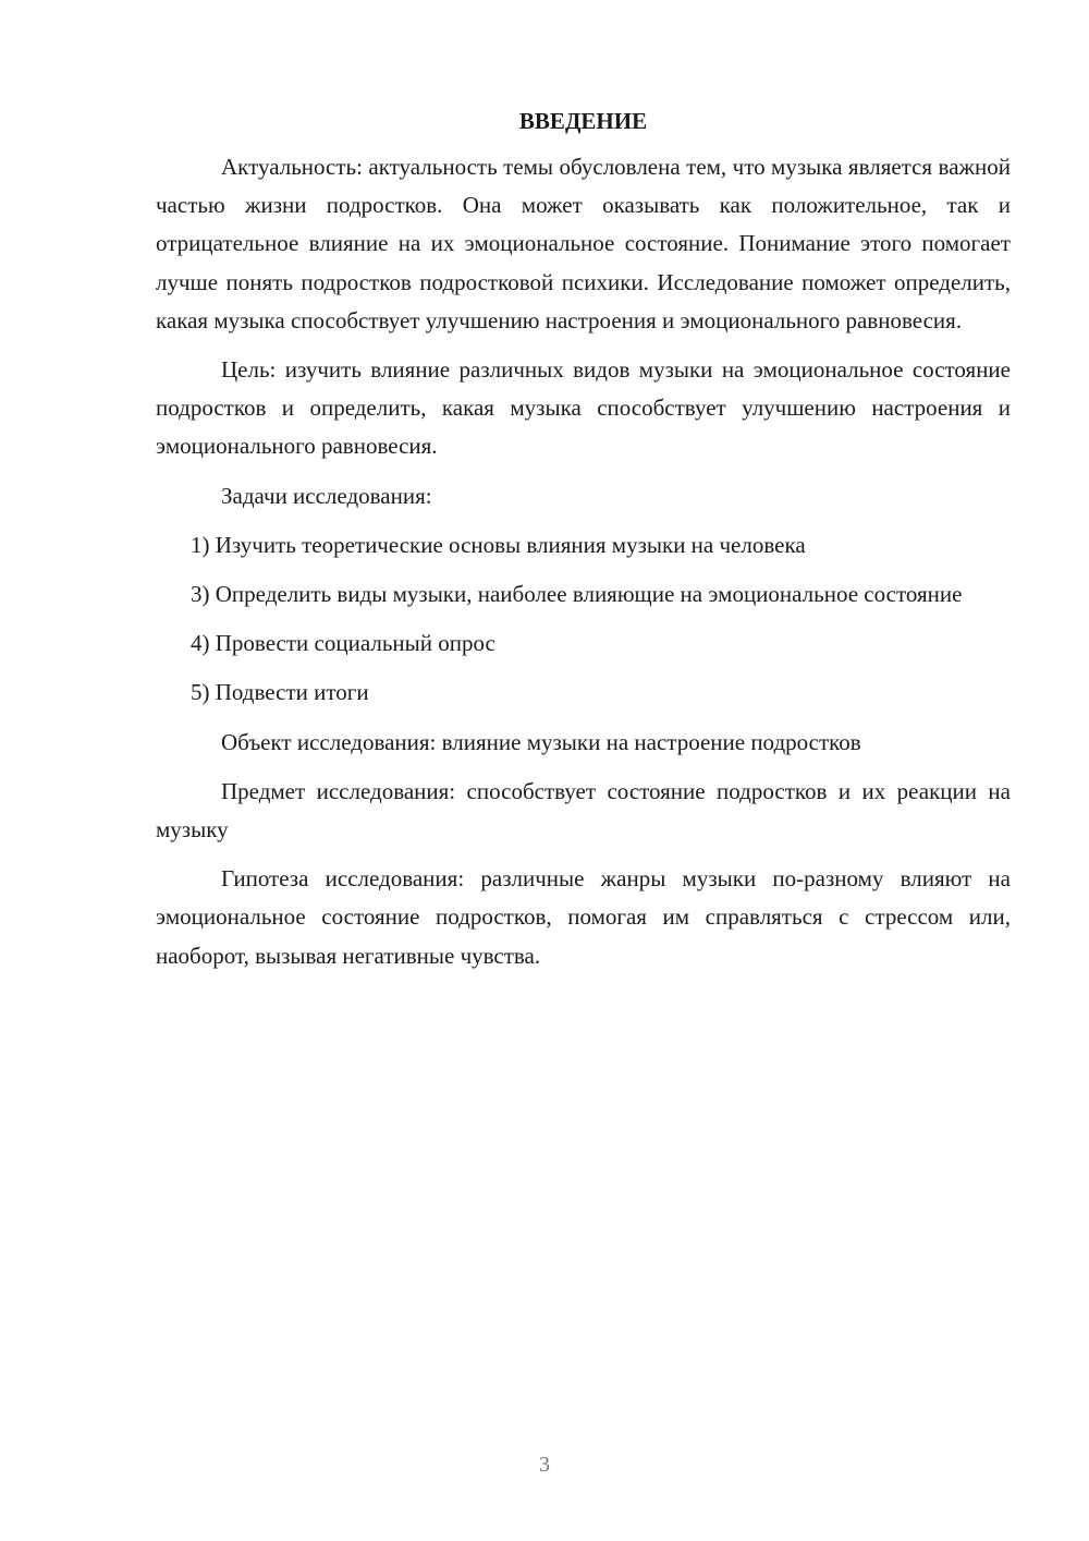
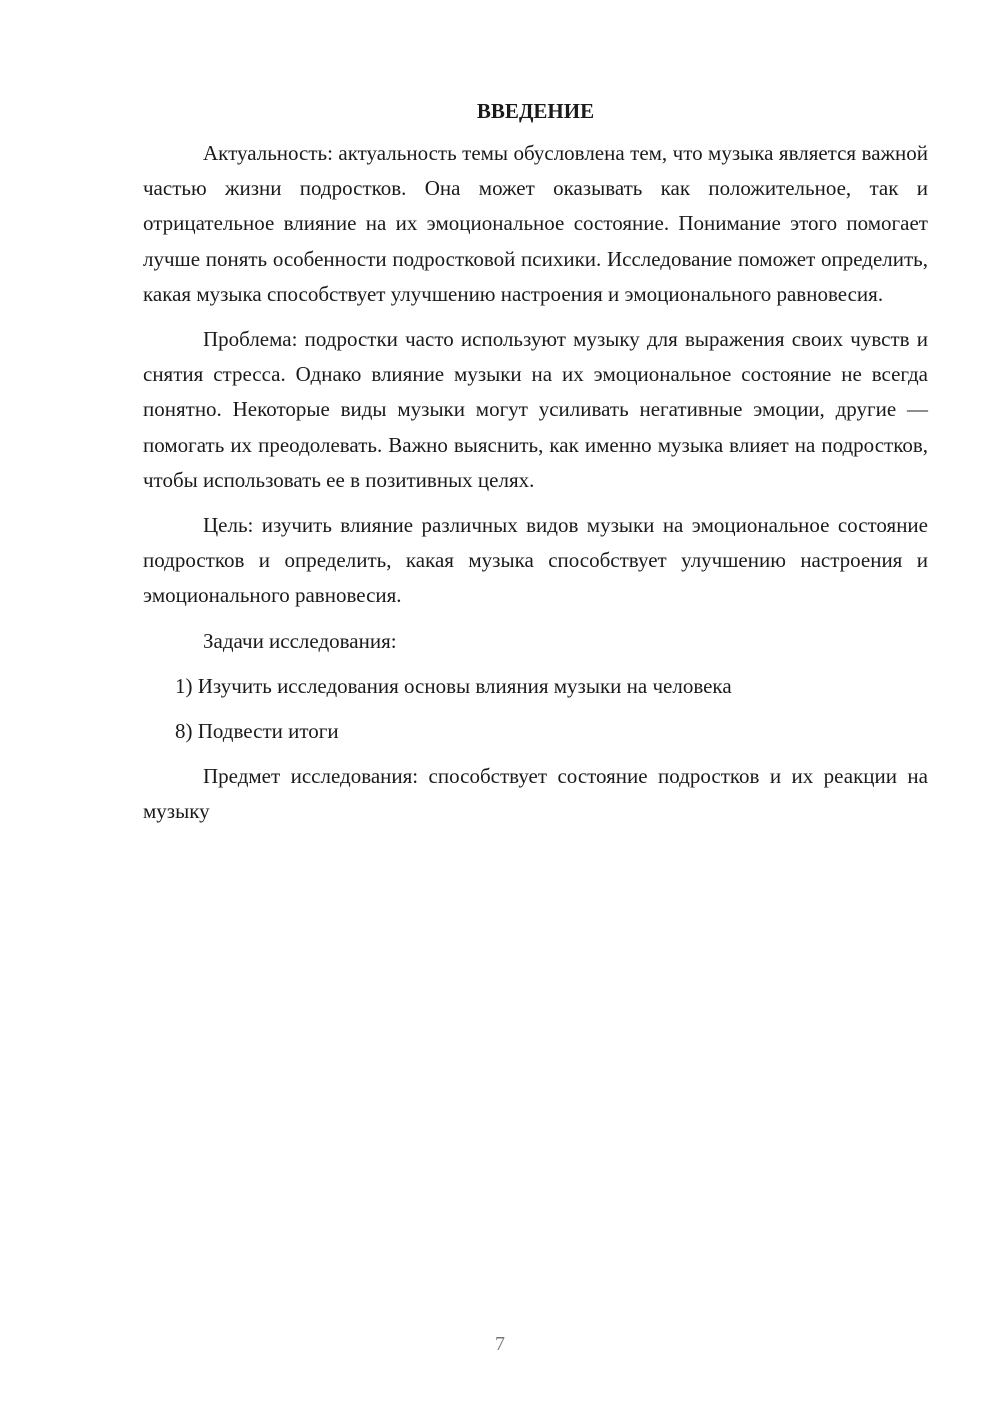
  ВВЕДЕНИЕ
- Актуальность: актуальность темы обусловлена тем, что музыка является важной частью жизни подростков. Она может оказывать как положительное, так и отрицательное влияние на их эмоциональное состояние. Понимание этого помогает лучше понять подростков подростковой психики. Исследование поможет определить, какая музыка способствует улучшению настроения и эмоционального равновесия.
+ Актуальность: актуальность темы обусловлена тем, что музыка является важной частью жизни подростков. Она может оказывать как положительное, так и отрицательное влияние на их эмоциональное состояние. Понимание этого помогает лучше понять особенности подростковой психики. Исследование поможет определить, какая музыка способствует улучшению настроения и эмоционального равновесия.
+ Проблема: подростки часто используют музыку для выражения своих чувств и снятия стресса. Однако влияние музыки на их эмоциональное состояние не всегда понятно. Некоторые виды музыки могут усиливать негативные эмоции, другие — помогать их преодолевать. Важно выяснить, как именно музыка влияет на подростков, чтобы использовать ее в позитивных целях.
  Цель: изучить влияние различных видов музыки на эмоциональное состояние подростков и определить, какая музыка способствует улучшению настроения и эмоционального равновесия.
  Задачи исследования:
- 1) Изучить теоретические основы влияния музыки на человека
+ 1) Изучить исследования основы влияния музыки на человека
- 3) Определить виды музыки, наиболее влияющие на эмоциональное состояние
- 4) Провести социальный опрос
- 5) Подвести итоги
+ 8) Подвести итоги
- Объект исследования: влияние музыки на настроение подростков
  Предмет исследования: способствует состояние подростков и их реакции на музыку
- Гипотеза исследования: различные жанры музыки по-разному влияют на эмоциональное состояние подростков, помогая им справляться с стрессом или, наоборот, вызывая негативные чувства.
- 3
+ 7
